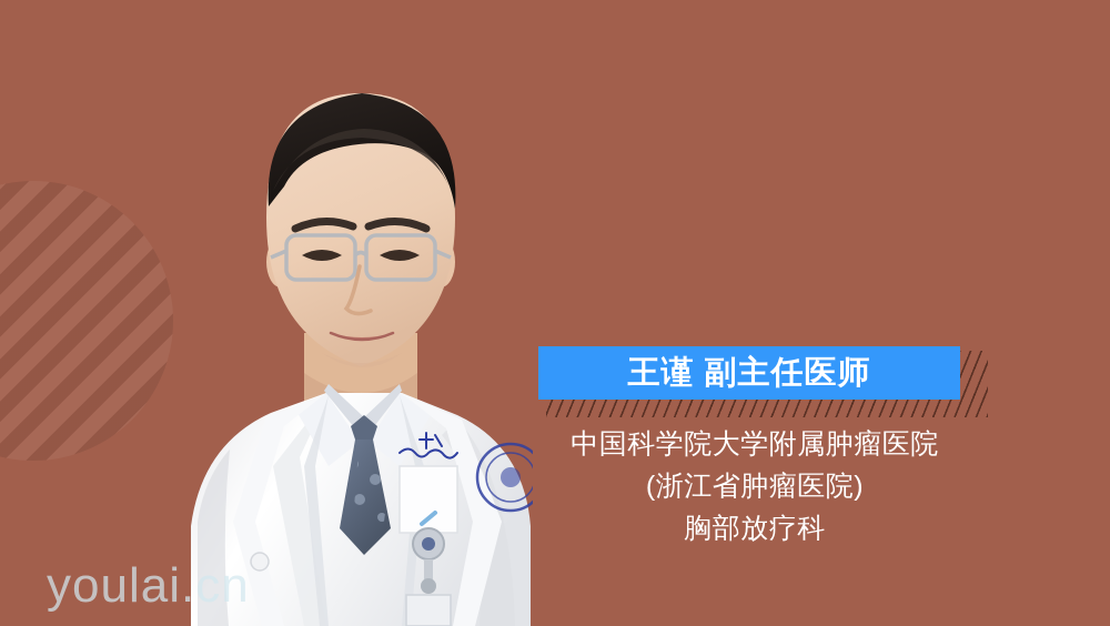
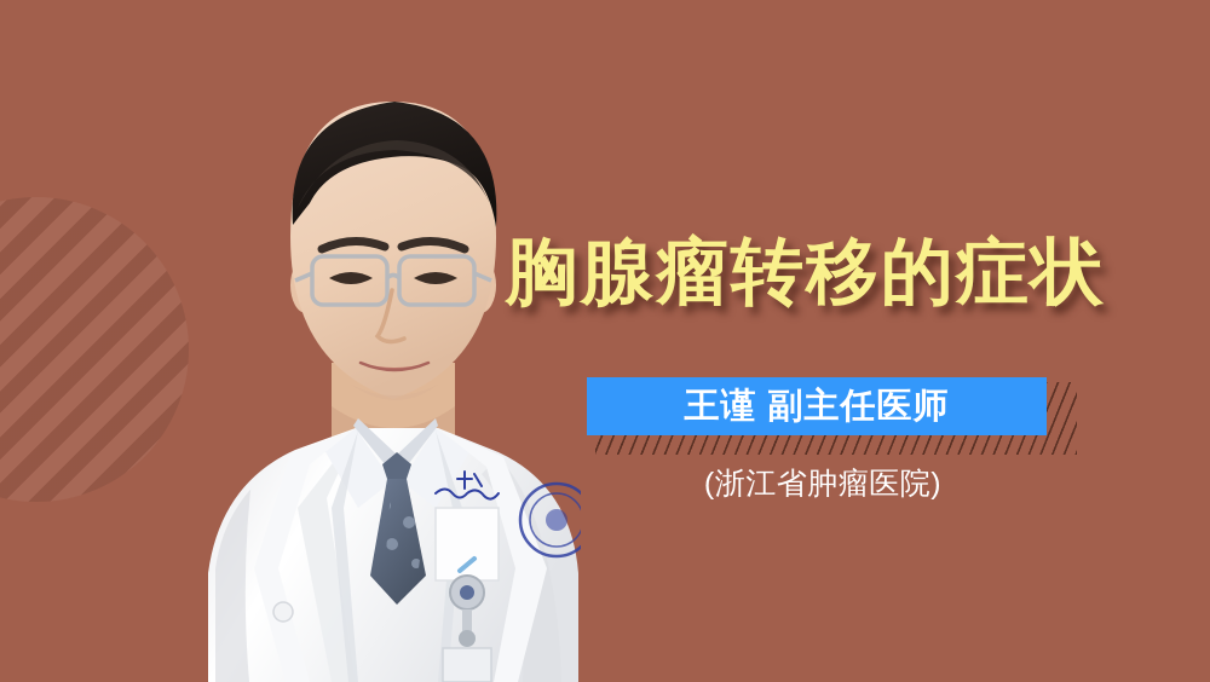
+ 胸腺瘤转移的症状
  王谨 副主任医师
- 中国科学院大学附属肿瘤医院
  (浙江省肿瘤医院)
- 胸部放疗科
- youlai.cn
